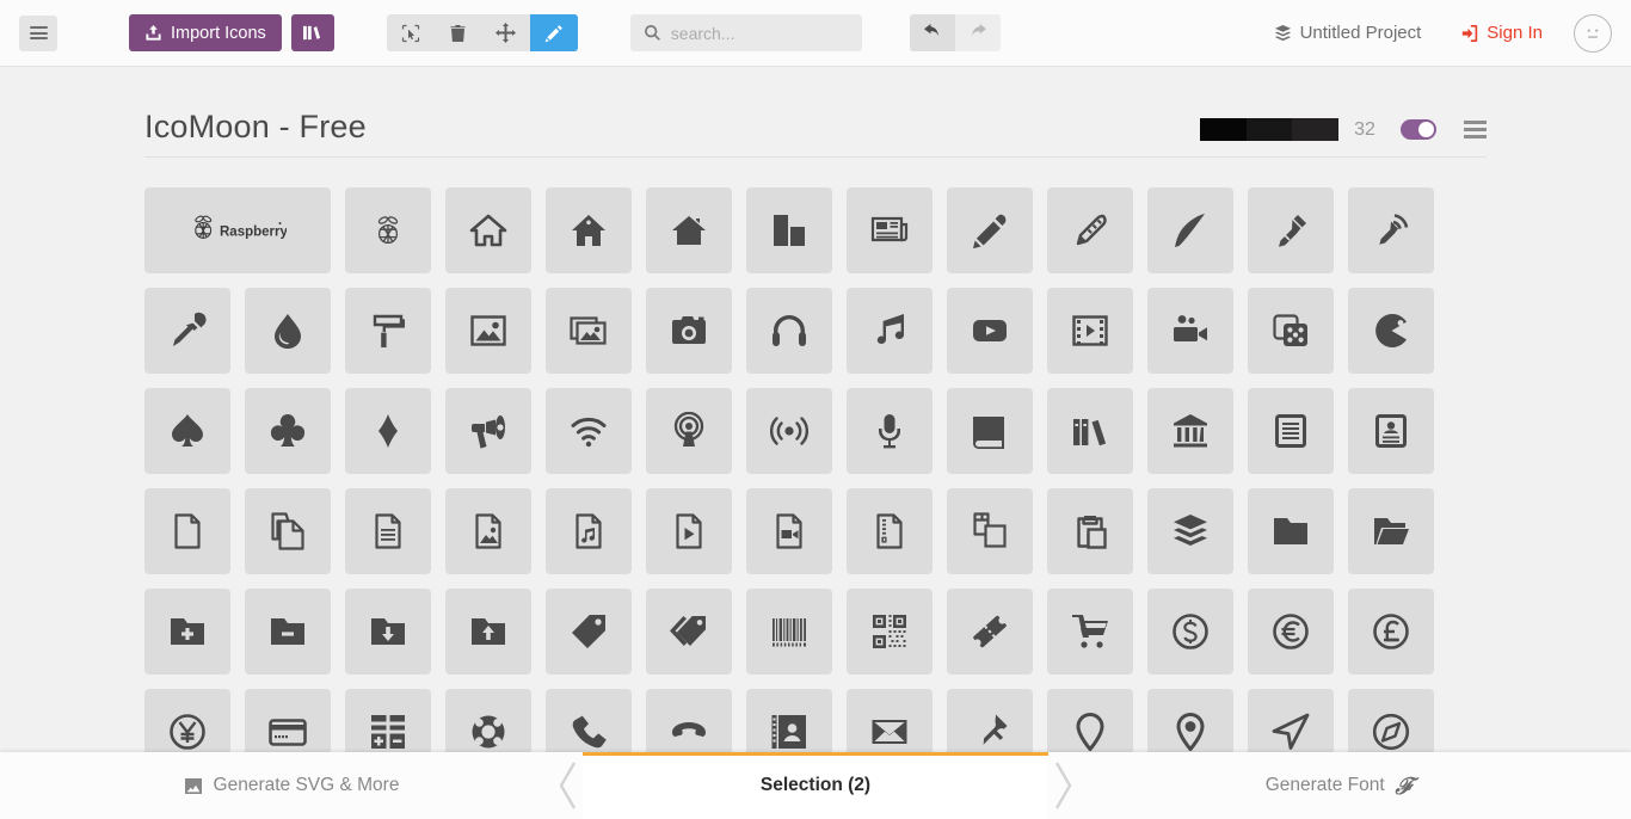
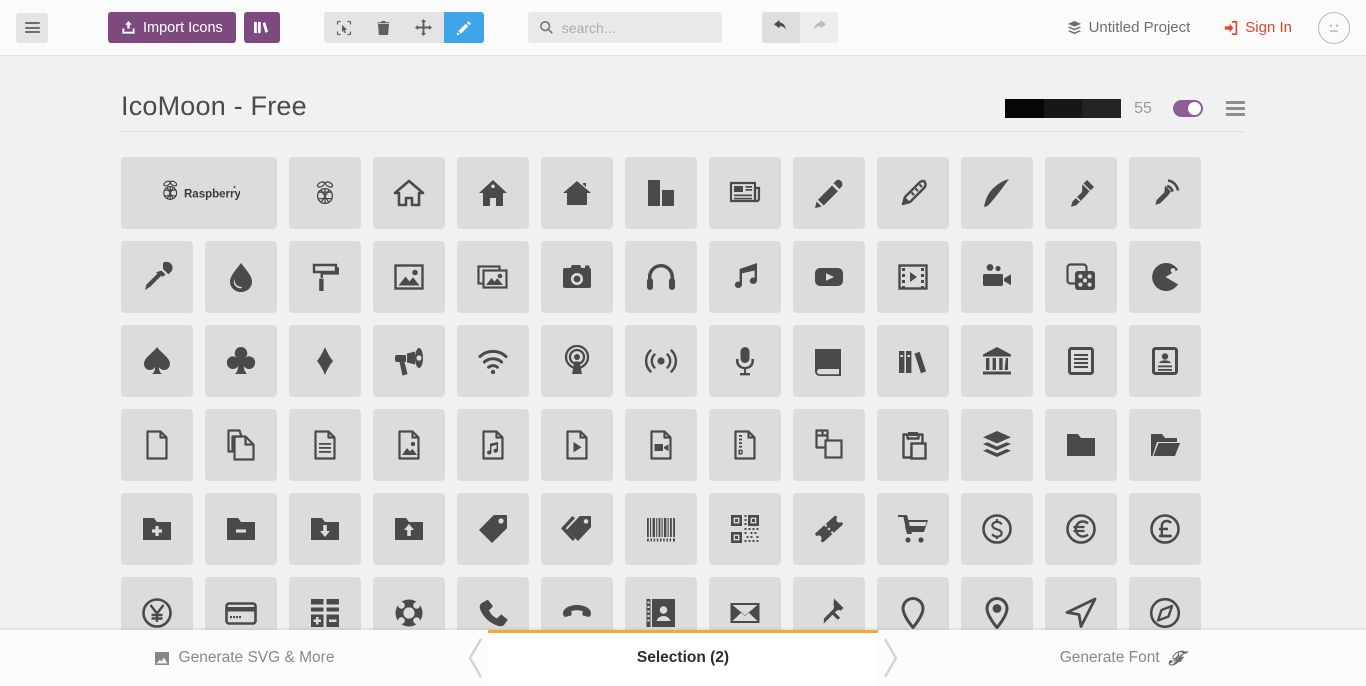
  Import Icons
  search...
  Untitled Project
  Sign In
  IcoMoon - Free
- 32
+ 55
  Raspberry
  Generate SVG & More
  Selection (2)
  Generate Font
  ℱ
